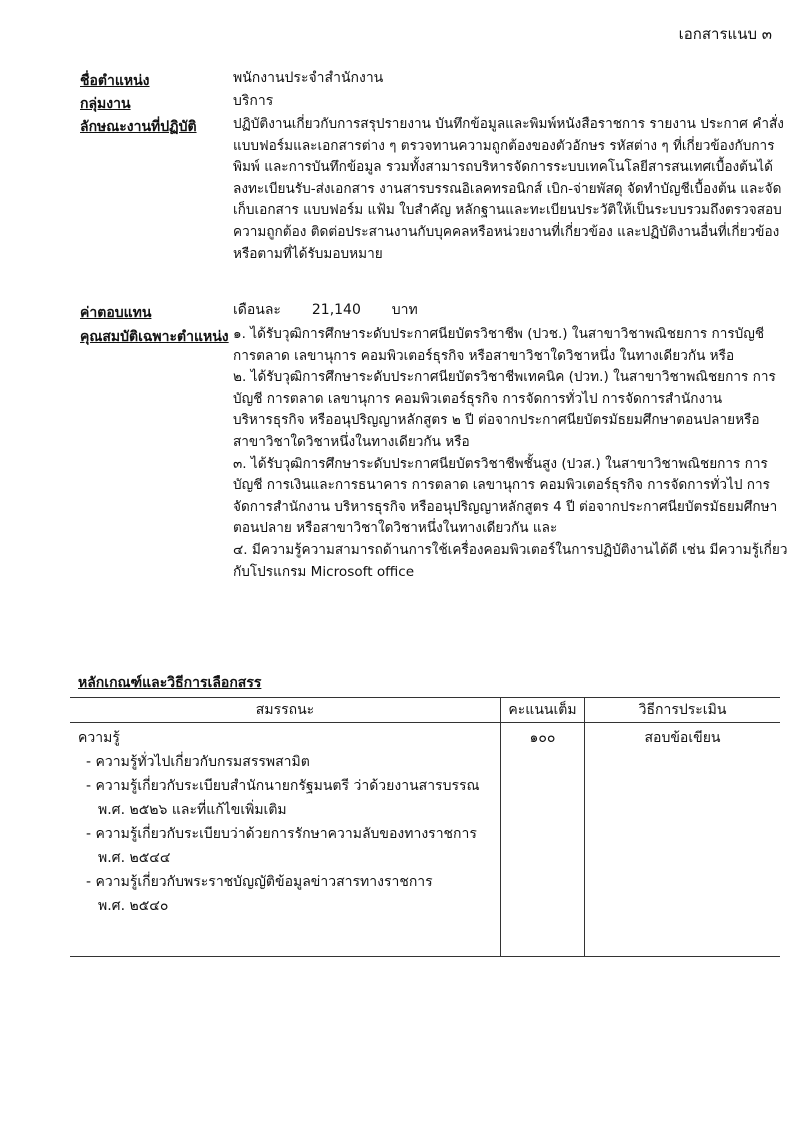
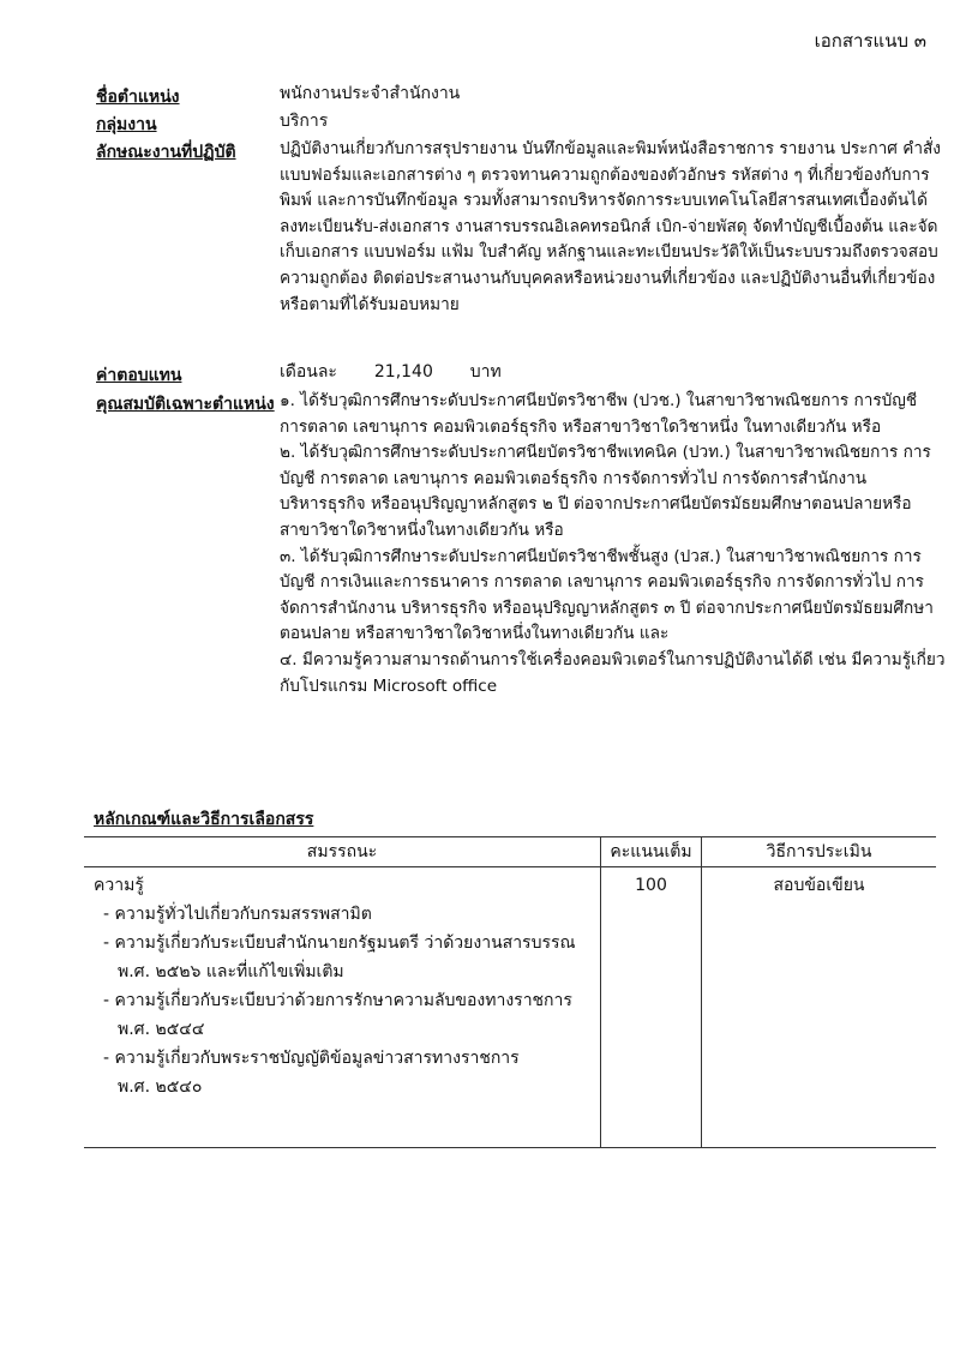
  เอกสารแนบ ๓
  ชื่อตำแหน่ง
  พนักงานประจำสำนักงาน
  กลุ่มงาน
  บริการ
  ลักษณะงานที่ปฏิบัติ
  ปฏิบัติงานเกี่ยวกับการสรุปรายงาน บันทึกข้อมูลและพิมพ์หนังสือราชการ รายงาน ประกาศ คำสั่ง แบบฟอร์มและเอกสารต่าง ๆ ตรวจทานความถูกต้องของตัวอักษร รหัสต่าง ๆ ที่เกี่ยวข้องกับการพิมพ์ และการบันทึกข้อมูล รวมทั้งสามารถบริหารจัดการระบบเทคโนโลยีสารสนเทศเบื้องต้นได้ ลงทะเบียนรับ-ส่งเอกสาร งานสารบรรณอิเลคทรอนิกส์ เบิก-จ่ายพัสดุ จัดทำบัญชีเบื้องต้น และจัดเก็บเอกสาร แบบฟอร์ม แฟ้ม ใบสำคัญ หลักฐานและทะเบียนประวัติให้เป็นระบบรวมถึงตรวจสอบความถูกต้อง ติดต่อประสานงานกับบุคคลหรือหน่วยงานที่เกี่ยวข้อง และปฏิบัติงานอื่นที่เกี่ยวข้องหรือตามที่ได้รับมอบหมาย
  ค่าตอบแทน
  เดือนละ 21,140 บาท
  คุณสมบัติเฉพาะตำแหน่ง
  ๑. ได้รับวุฒิการศึกษาระดับประกาศนียบัตรวิชาชีพ (ปวช.) ในสาขาวิชาพณิชยการ การบัญชี การตลาด เลขานุการ คอมพิวเตอร์ธุรกิจ หรือสาขาวิชาใดวิชาหนึ่ง ในทางเดียวกัน หรือ
  ๒. ได้รับวุฒิการศึกษาระดับประกาศนียบัตรวิชาชีพเทคนิค (ปวท.) ในสาขาวิชาพณิชยการ การบัญชี การตลาด เลขานุการ คอมพิวเตอร์ธุรกิจ การจัดการทั่วไป การจัดการสำนักงาน บริหารธุรกิจ หรืออนุปริญญาหลักสูตร ๒ ปี ต่อจากประกาศนียบัตรมัธยมศึกษาตอนปลายหรือสาขาวิชาใดวิชาหนึ่งในทางเดียวกัน หรือ
- ๓. ได้รับวุฒิการศึกษาระดับประกาศนียบัตรวิชาชีพชั้นสูง (ปวส.) ในสาขาวิชาพณิชยการ การบัญชี การเงินและการธนาคาร การตลาด เลขานุการ คอมพิวเตอร์ธุรกิจ การจัดการทั่วไป การจัดการสำนักงาน บริหารธุรกิจ หรืออนุปริญญาหลักสูตร 4 ปี ต่อจากประกาศนียบัตรมัธยมศึกษาตอนปลาย หรือสาขาวิชาใดวิชาหนึ่งในทางเดียวกัน และ
+ ๓. ได้รับวุฒิการศึกษาระดับประกาศนียบัตรวิชาชีพชั้นสูง (ปวส.) ในสาขาวิชาพณิชยการ การบัญชี การเงินและการธนาคาร การตลาด เลขานุการ คอมพิวเตอร์ธุรกิจ การจัดการทั่วไป การจัดการสำนักงาน บริหารธุรกิจ หรืออนุปริญญาหลักสูตร ๓ ปี ต่อจากประกาศนียบัตรมัธยมศึกษาตอนปลาย หรือสาขาวิชาใดวิชาหนึ่งในทางเดียวกัน และ
  ๔. มีความรู้ความสามารถด้านการใช้เครื่องคอมพิวเตอร์ในการปฏิบัติงานได้ดี เช่น มีความรู้เกี่ยวกับโปรแกรม Microsoft office
  หลักเกณฑ์และวิธีการเลือกสรร
  สมรรถนะ	คะแนนเต็ม	วิธีการประเมิน
- ความรู้ - ความรู้ทั่วไปเกี่ยวกับกรมสรรพสามิต - ความรู้เกี่ยวกับระเบียบสำนักนายกรัฐมนตรี ว่าด้วยงานสารบรรณ พ.ศ. ๒๕๒๖ และที่แก้ไขเพิ่มเติม - ความรู้เกี่ยวกับระเบียบว่าด้วยการรักษาความลับของทางราชการ พ.ศ. ๒๕๔๔ - ความรู้เกี่ยวกับพระราชบัญญัติข้อมูลข่าวสารทางราชการ พ.ศ. ๒๕๔๐	๑๐๐	สอบข้อเขียน
+ ความรู้ - ความรู้ทั่วไปเกี่ยวกับกรมสรรพสามิต - ความรู้เกี่ยวกับระเบียบสำนักนายกรัฐมนตรี ว่าด้วยงานสารบรรณ พ.ศ. ๒๕๒๖ และที่แก้ไขเพิ่มเติม - ความรู้เกี่ยวกับระเบียบว่าด้วยการรักษาความลับของทางราชการ พ.ศ. ๒๕๔๔ - ความรู้เกี่ยวกับพระราชบัญญัติข้อมูลข่าวสารทางราชการ พ.ศ. ๒๕๔๐	100	สอบข้อเขียน
